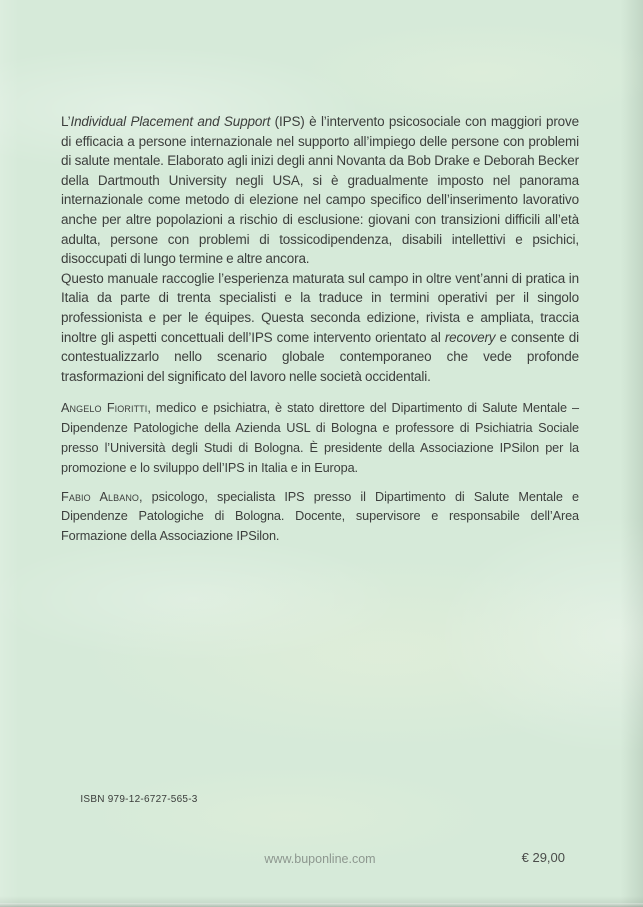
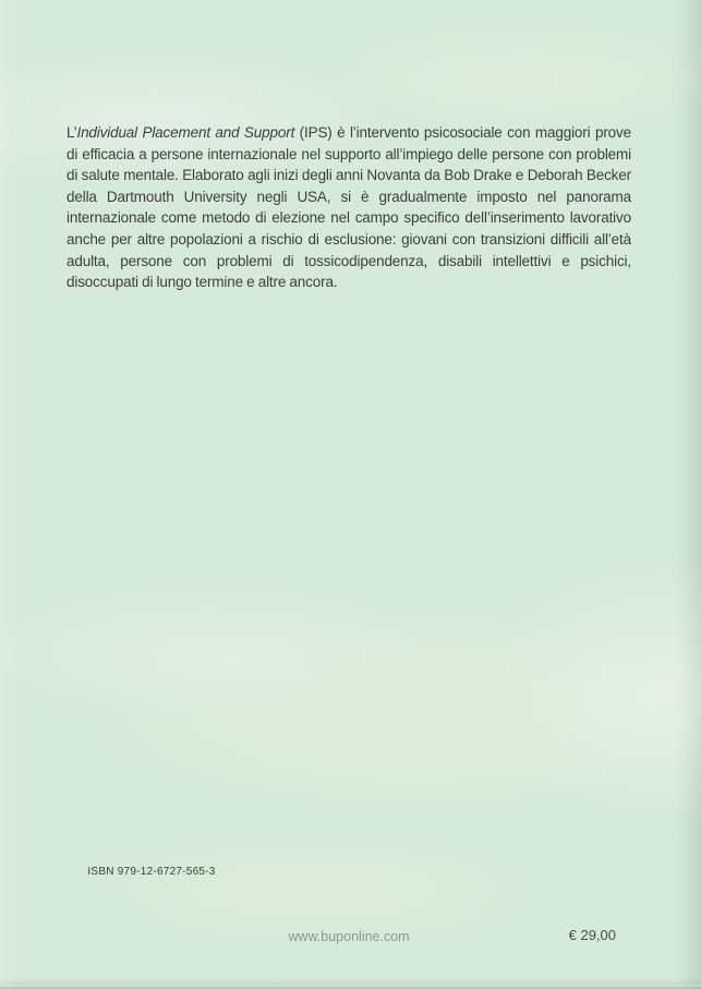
  L’Individual Placement and Support (IPS) è l’intervento psicosociale con maggiori prove di efficacia a persone internazionale nel supporto all’impiego delle persone con problemi di salute mentale. Elaborato agli inizi degli anni Novanta da Bob Drake e Deborah Becker della Dartmouth University negli USA, si è gradualmente imposto nel panorama internazionale come metodo di elezione nel campo specifico dell’inserimento lavorativo anche per altre popolazioni a rischio di esclusione: giovani con transizioni difficili all’età adulta, persone con problemi di tossicodipendenza, disabili intellettivi e psichici, disoccupati di lungo termine e altre ancora.
- Questo manuale raccoglie l’esperienza maturata sul campo in oltre vent’anni di pratica in Italia da parte di trenta specialisti e la traduce in termini operativi per il singolo professionista e per le équipes. Questa seconda edizione, rivista e ampliata, traccia inoltre gli aspetti concettuali dell’IPS come intervento orientato al recovery e consente di contestualizzarlo nello scenario globale contemporaneo che vede profonde trasformazioni del significato del lavoro nelle società occidentali.
- Angelo Fioritti, medico e psichiatra, è stato direttore del Dipartimento di Salute Mentale – Dipendenze Patologiche della Azienda USL di Bologna e professore di Psichiatria Sociale presso l’Università degli Studi di Bologna. È presidente della Associazione IPSilon per la promozione e lo sviluppo dell’IPS in Italia e in Europa.
- Fabio Albano, psicologo, specialista IPS presso il Dipartimento di Salute Mentale e Dipendenze Patologiche di Bologna. Docente, supervisore e responsabile dell’Area Formazione della Associazione IPSilon.
  ISBN 979-12-6727-565-3
  www.buponline.com
  € 29,00
